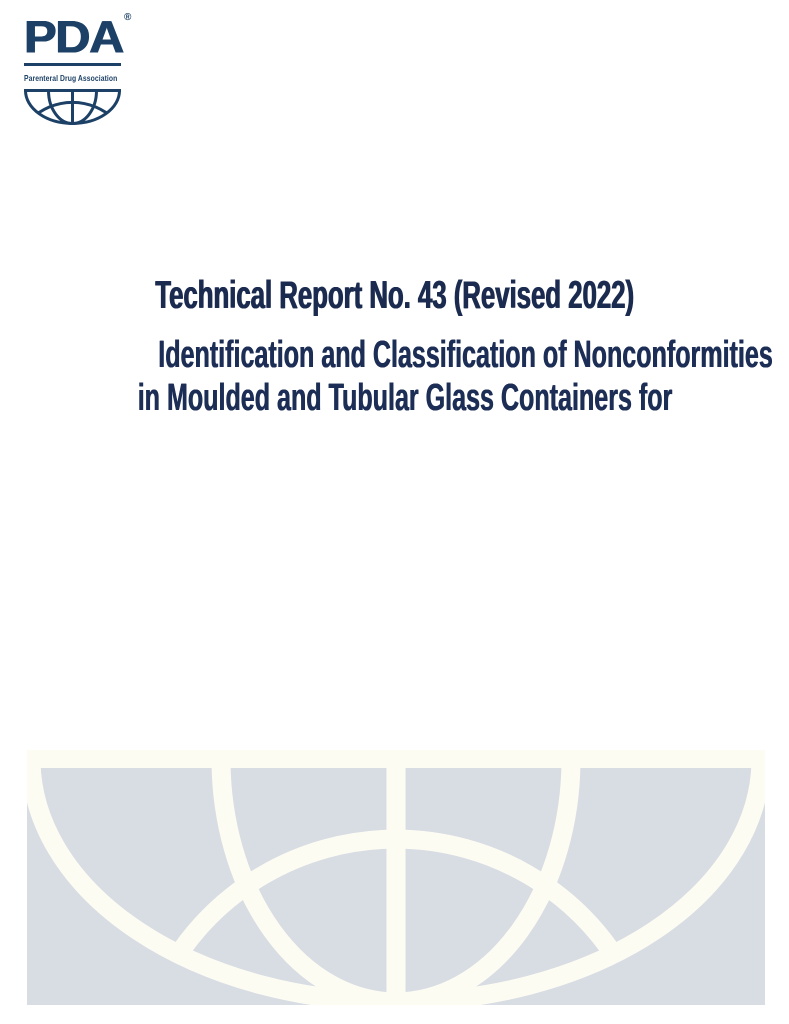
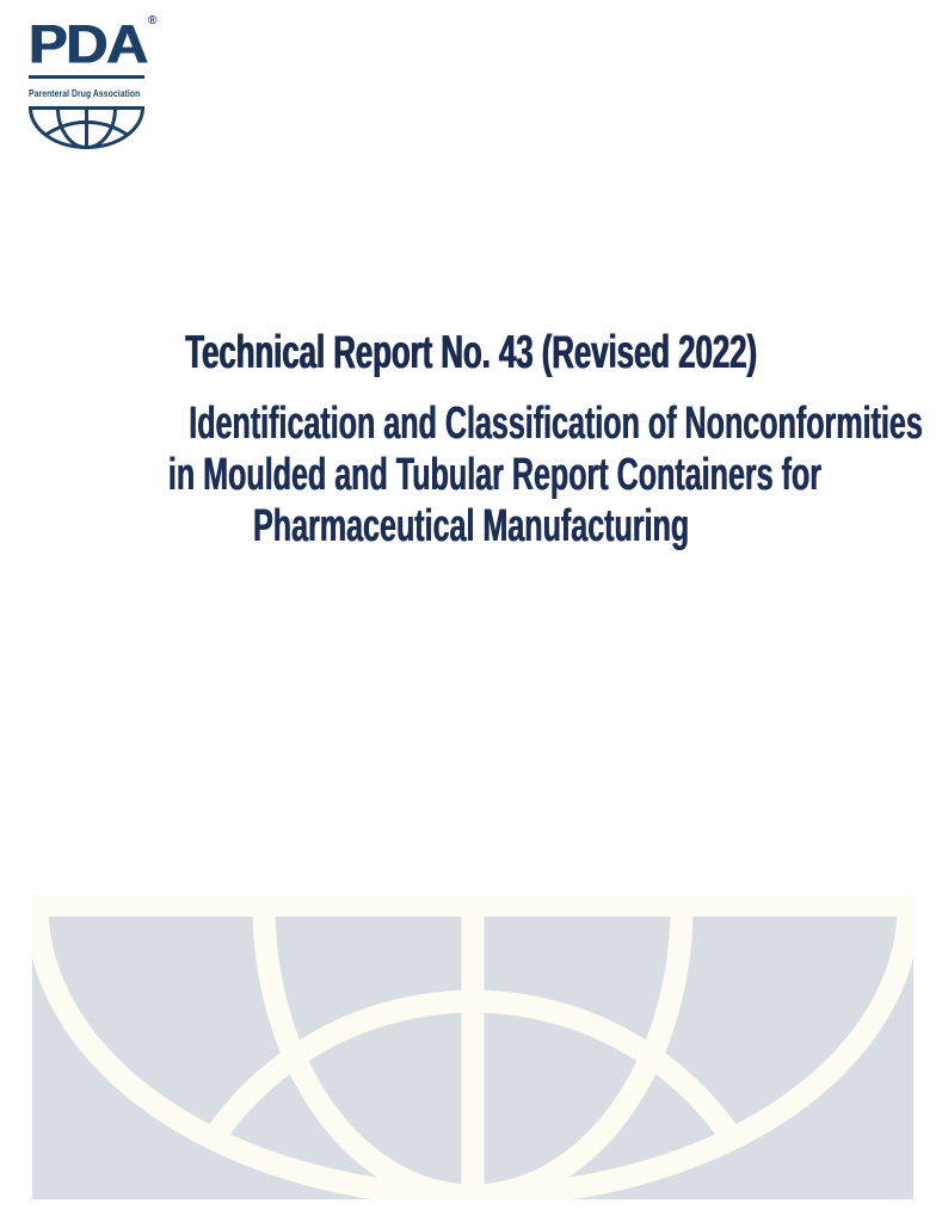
  PDA®
  Parenteral Drug Association
  Technical Report No. 43 (Revised 2022)
  Identification and Classification of Nonconformities
- in Moulded and Tubular Glass Containers for
+ in Moulded and Tubular Report Containers for
+ Pharmaceutical Manufacturing
